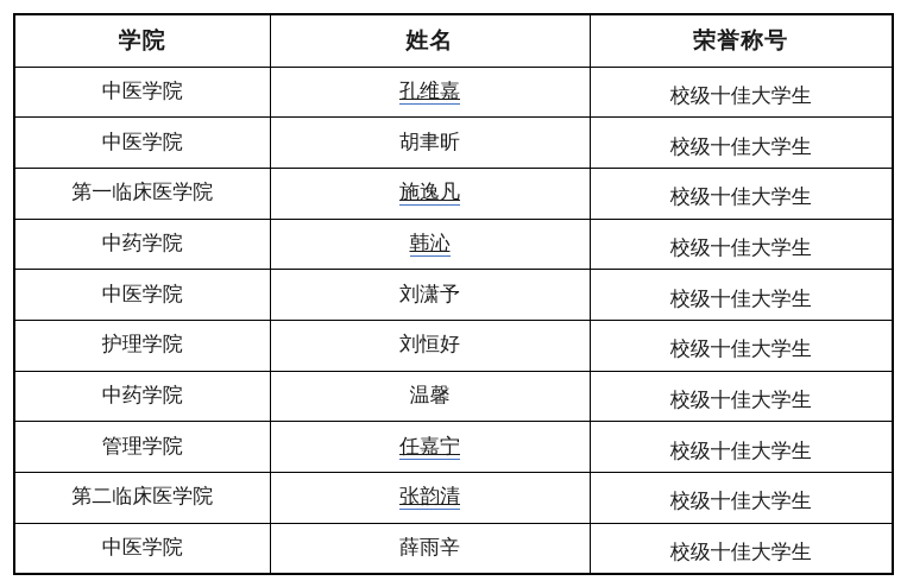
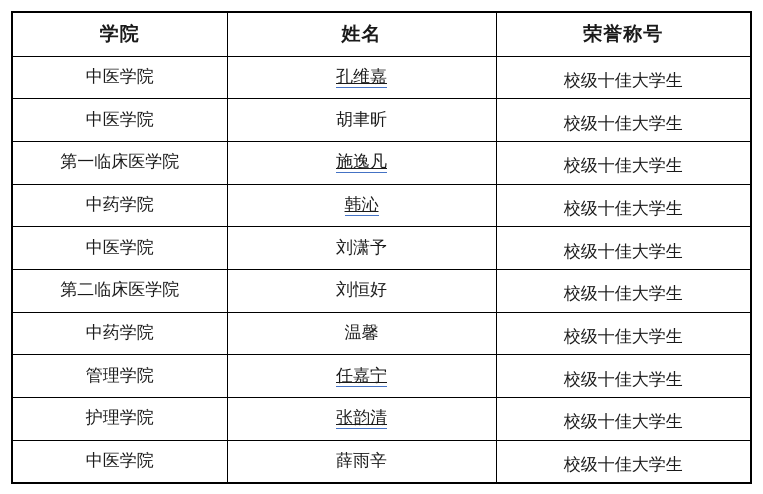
  学院	姓名	荣誉称号
  中医学院	孔维嘉	校级十佳大学生
  中医学院	胡聿昕	校级十佳大学生
  第一临床医学院	施逸凡	校级十佳大学生
  中药学院	韩沁	校级十佳大学生
  中医学院	刘潇予	校级十佳大学生
- 护理学院	刘恒好	校级十佳大学生
+ 第二临床医学院	刘恒好	校级十佳大学生
  中药学院	温馨	校级十佳大学生
  管理学院	任嘉宁	校级十佳大学生
- 第二临床医学院	张韵清	校级十佳大学生
+ 护理学院	张韵清	校级十佳大学生
  中医学院	薛雨辛	校级十佳大学生
